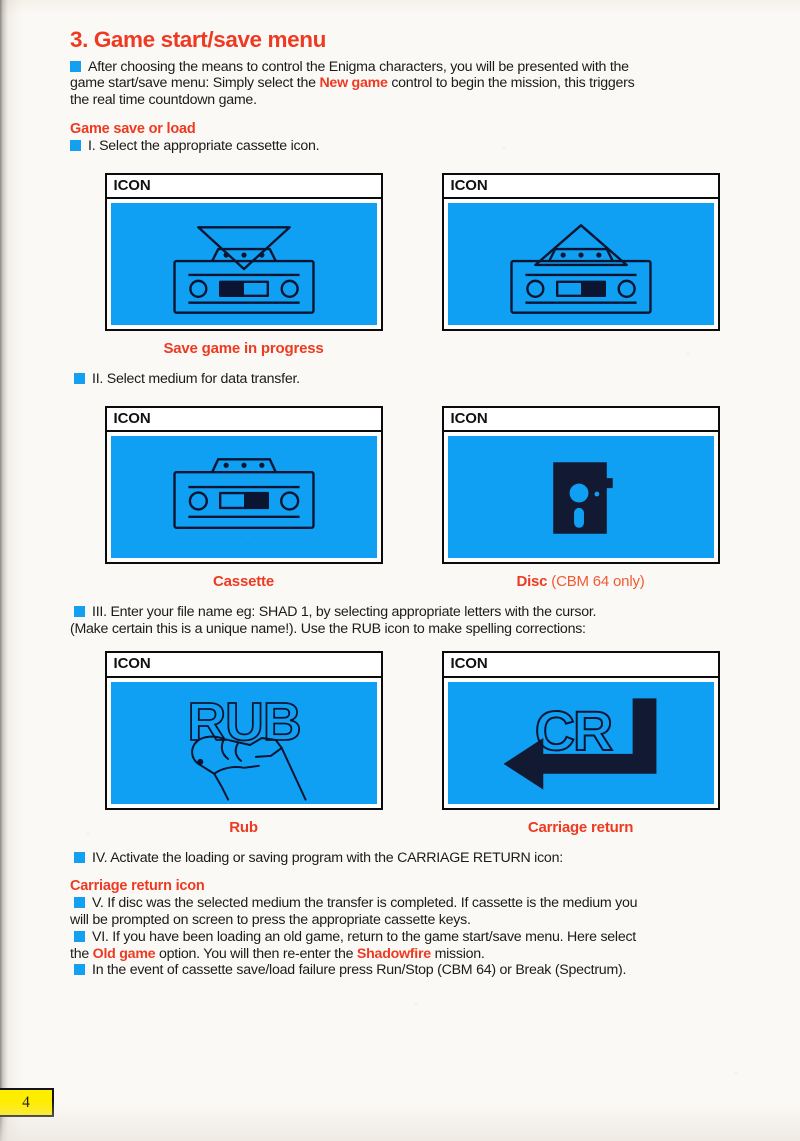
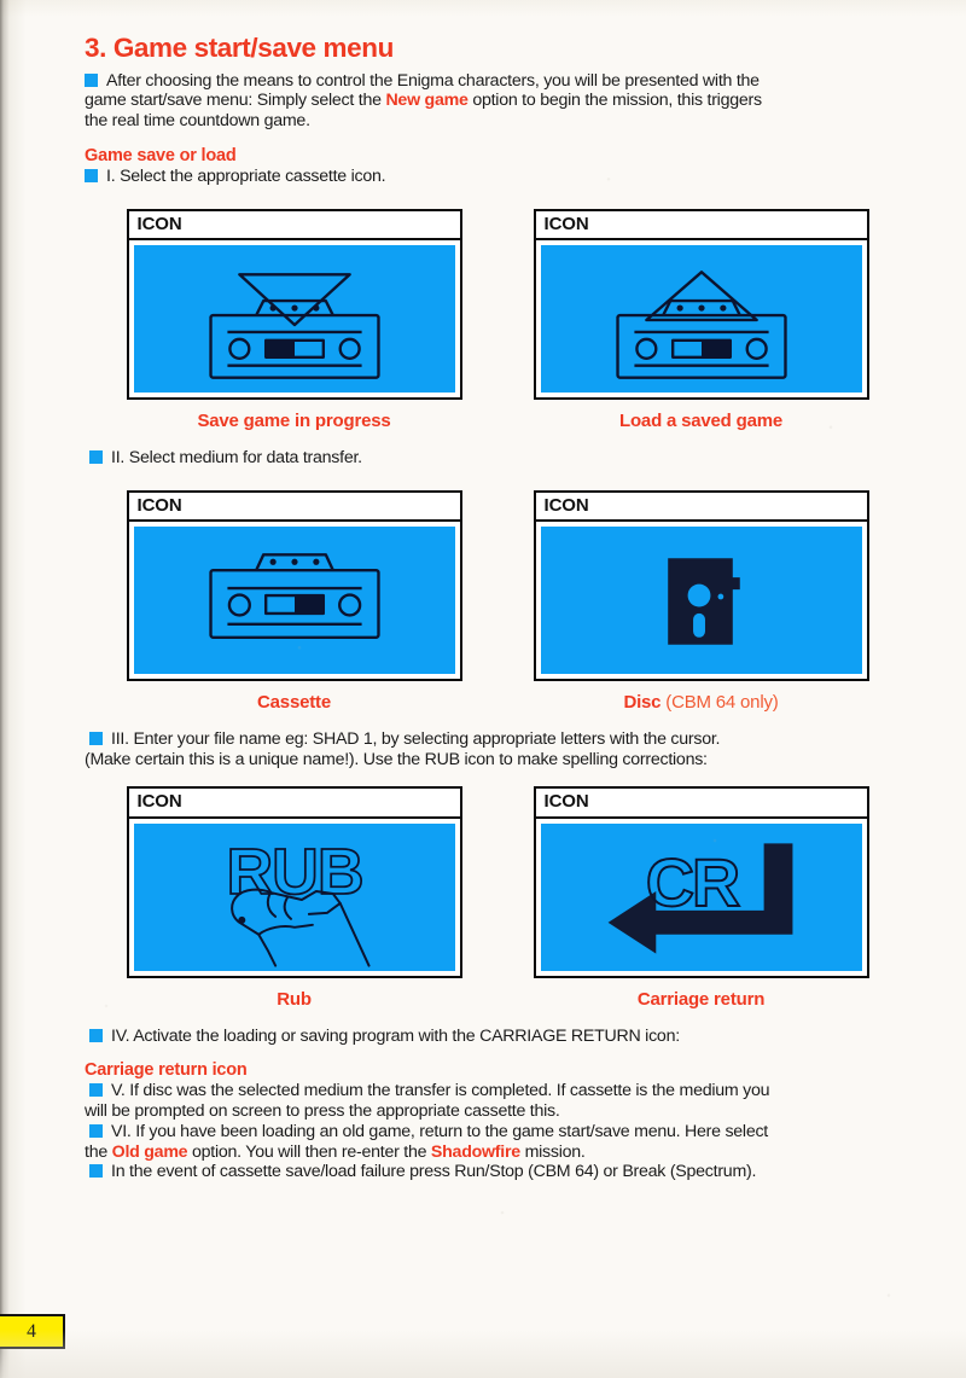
  3. Game start/save menu
  After choosing the means to control the Enigma characters, you will be presented with the
- game start/save menu: Simply select the New game control to begin the mission, this triggers
+ game start/save menu: Simply select the New game option to begin the mission, this triggers
  the real time countdown game.
  Game save or load
  I. Select the appropriate cassette icon.
  ICON
  Save game in progress
  ICON
+ Load a saved game
  II. Select medium for data transfer.
  ICON
  Cassette
  ICON
  Disc (CBM 64 only)
  III. Enter your file name eg: SHAD 1, by selecting appropriate letters with the cursor.
  (Make certain this is a unique name!). Use the RUB icon to make spelling corrections:
  ICON
  RUB
  Rub
  ICON
  CR
  Carriage return
  IV. Activate the loading or saving program with the CARRIAGE RETURN icon:
  Carriage return icon
  V. If disc was the selected medium the transfer is completed. If cassette is the medium you
- will be prompted on screen to press the appropriate cassette keys.
+ will be prompted on screen to press the appropriate cassette this.
  VI. If you have been loading an old game, return to the game start/save menu. Here select
  the Old game option. You will then re-enter the Shadowfire mission.
  In the event of cassette save/load failure press Run/Stop (CBM 64) or Break (Spectrum).
